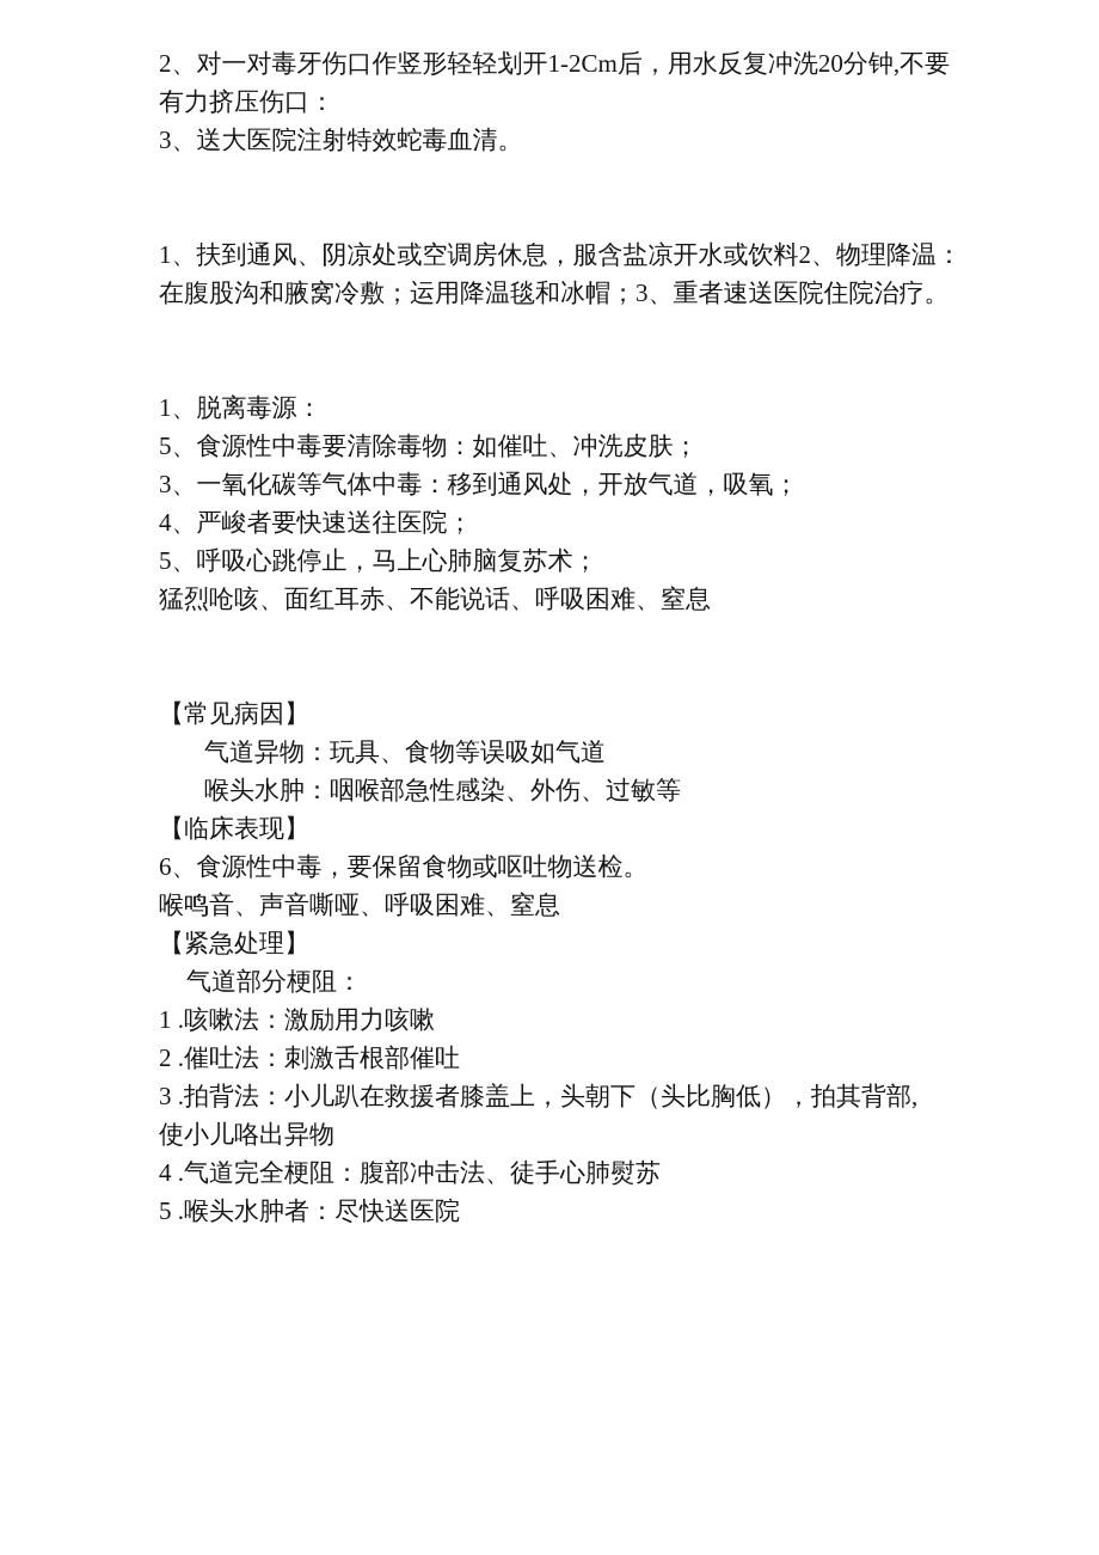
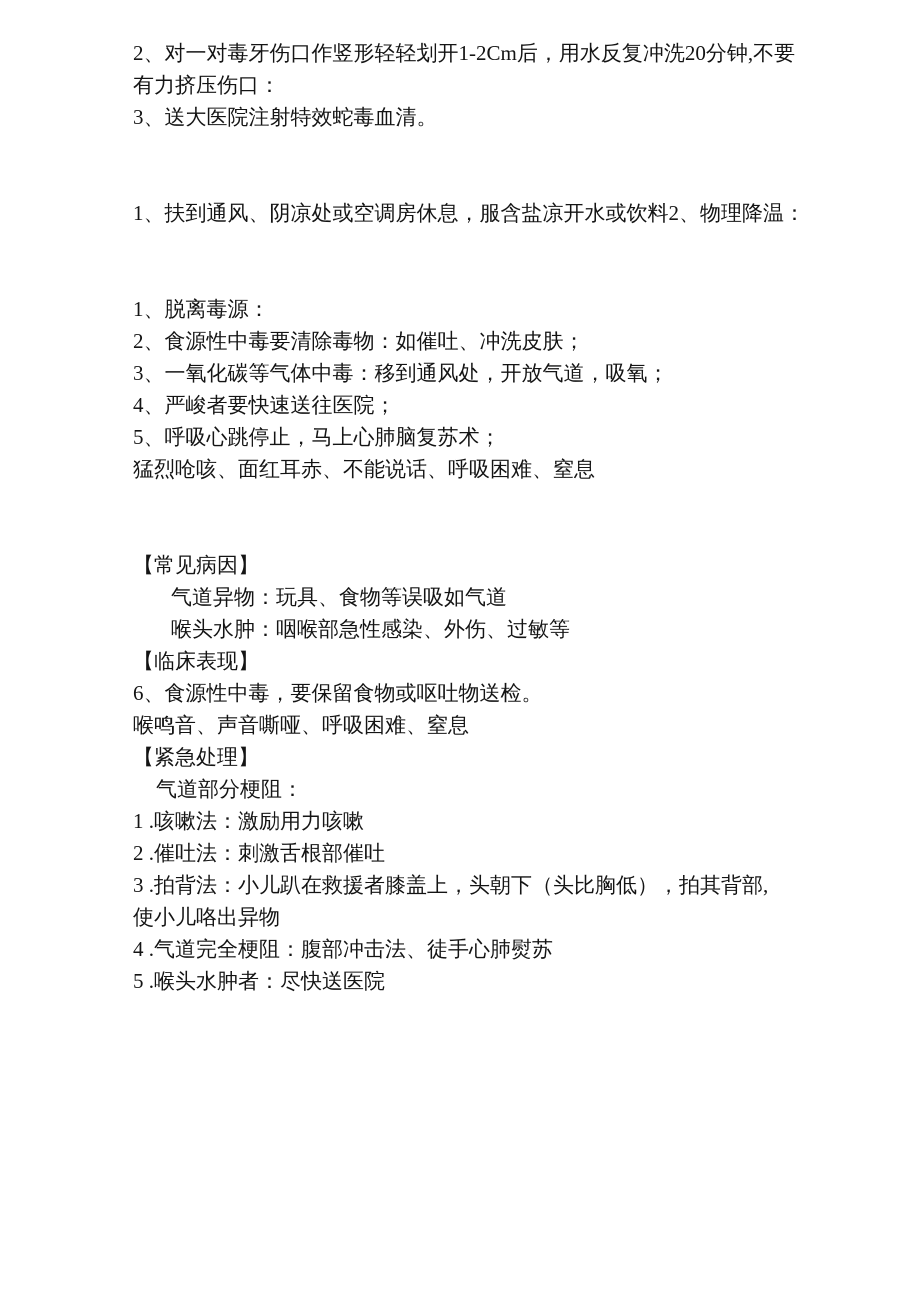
  2、对一对毒牙伤口作竖形轻轻划开1-2Cm后，用水反复冲洗20分钟,不要
  有力挤压伤口：
  3、送大医院注射特效蛇毒血清。
  1、扶到通风、阴凉处或空调房休息，服含盐凉开水或饮料2、物理降温：
- 在腹股沟和腋窝冷敷；运用降温毯和冰帽；3、重者速送医院住院治疗。
  1、脱离毒源：
- 5、食源性中毒要清除毒物：如催吐、冲洗皮肤；
+ 2、食源性中毒要清除毒物：如催吐、冲洗皮肤；
  3、一氧化碳等气体中毒：移到通风处，开放气道，吸氧；
  4、严峻者要快速送往医院；
  5、呼吸心跳停止，马上心肺脑复苏术；
  猛烈呛咳、面红耳赤、不能说话、呼吸困难、窒息
  【常见病因】
  气道异物：玩具、食物等误吸如气道
  喉头水肿：咽喉部急性感染、外伤、过敏等
  【临床表现】
  6、食源性中毒，要保留食物或呕吐物送检。
  喉鸣音、声音嘶哑、呼吸困难、窒息
  【紧急处理】
  气道部分梗阻：
  1 .咳嗽法：激励用力咳嗽
  2 .催吐法：刺激舌根部催吐
  3 .拍背法：小儿趴在救援者膝盖上，头朝下（头比胸低），拍其背部,
  使小儿咯出异物
  4 .气道完全梗阻：腹部冲击法、徒手心肺熨苏
  5 .喉头水肿者：尽快送医院
